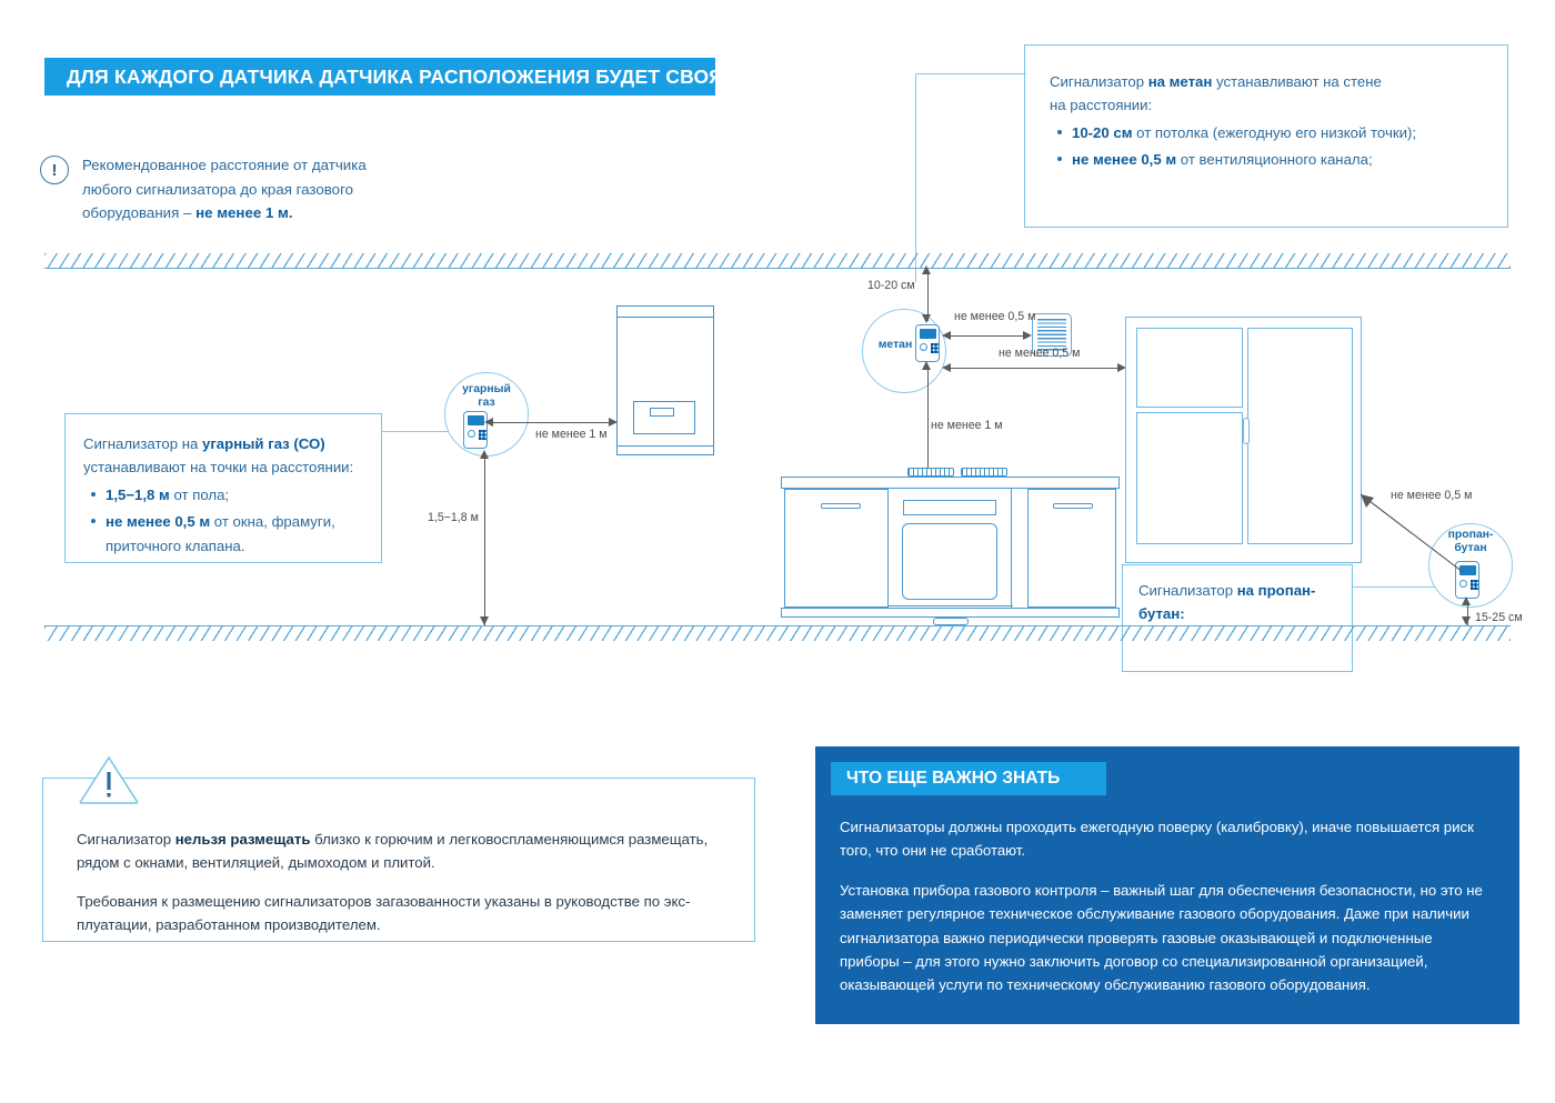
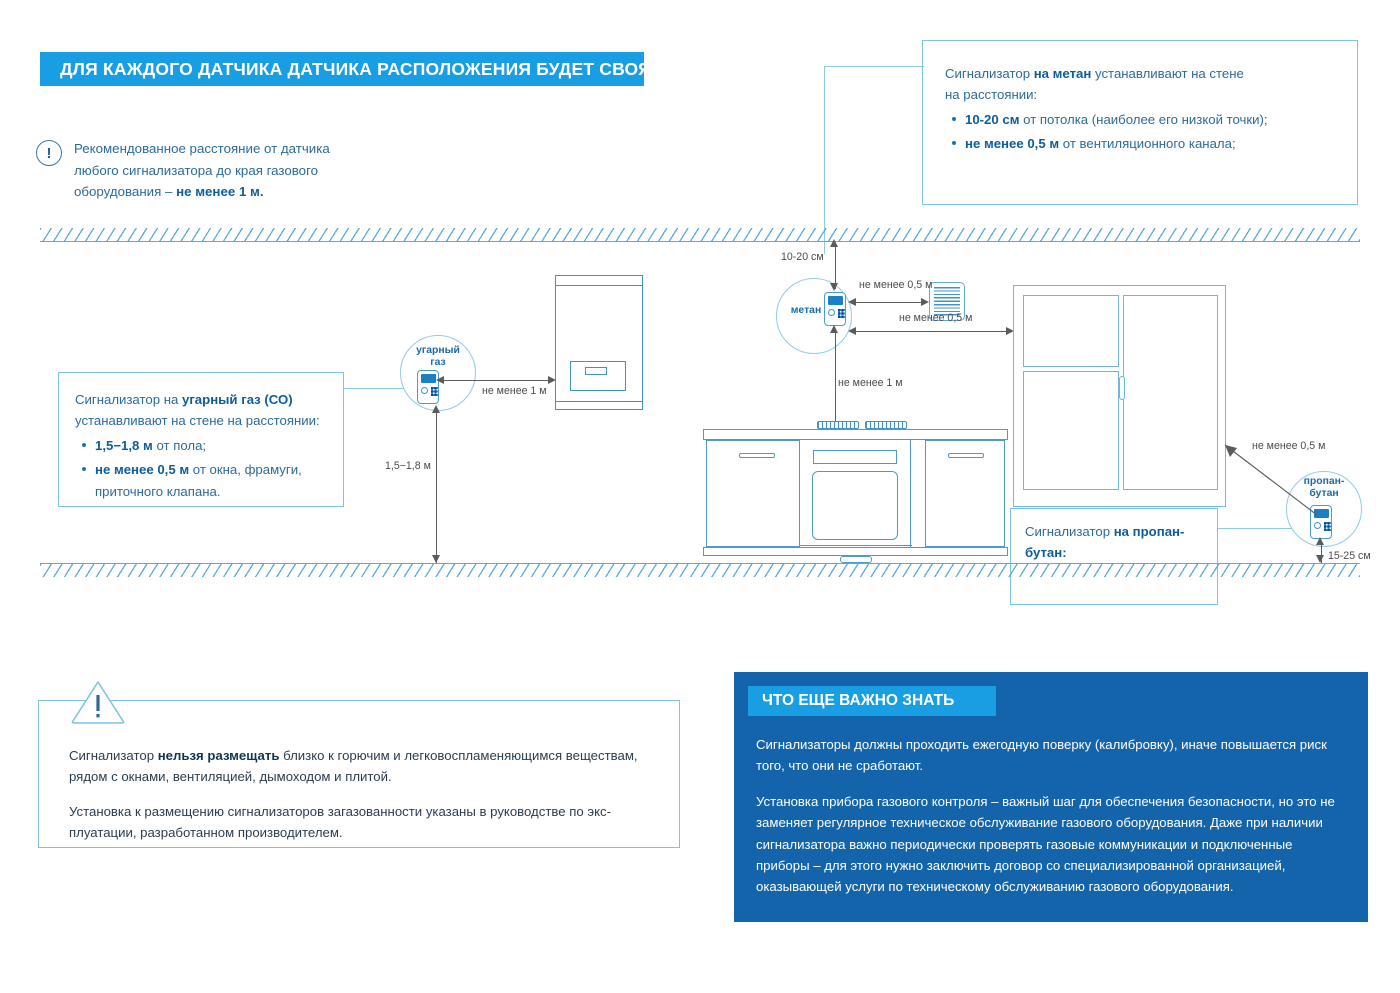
  ДЛЯ КАЖДОГО ДАТЧИКА ДАТЧИКА РАСПОЛОЖЕНИЯ БУДЕТ СВОЯ:
  !
  Рекомендованное расстояние от датчика
  любого сигнализатора до края газового
  оборудования – не менее 1 м.
  Сигнализатор на метан устанавливают на стене
  на расстоянии:
- 10-20 см от потолка (ежегодную его низкой точки);
+ 10-20 см от потолка (наиболее его низкой точки);
  не менее 0,5 м от вентиляционного канала;
  Сигнализатор на угарный газ (СО)
- устанавливают на точки на расстоянии:
+ устанавливают на стене на расстоянии:
  1,5−1,8 м от пола;
  не менее 0,5 м от окна, фрамуги,
  приточного клапана.
  Сигнализатор на пропан-бутан:
  угарный
  газ
  не менее 1 м
  1,5−1,8 м
  метан
  10-20 см
  не менее 0,5 м
  не менее 0,5 м
  не менее 1 м
  пропан-
  бутан
  не менее 0,5 м
  15-25 см
- Сигнализатор нельзя размещать близко к горючим и легковоспламеняющимся размещать, рядом с окнами, вентиляцией, дымоходом и плитой.
+ Сигнализатор нельзя размещать близко к горючим и легковоспламеняющимся веществам, рядом с окнами, вентиляцией, дымоходом и плитой.
- Требования к размещению сигнализаторов загазованности указаны в руководстве по экс-плуатации, разработанном производителем.
+ Установка к размещению сигнализаторов загазованности указаны в руководстве по экс-плуатации, разработанном производителем.
  Сигнализаторы должны проходить ежегодную поверку (калибровку), иначе повышается риск того, что они не сработают.
- Установка прибора газового контроля – важный шаг для обеспечения безопасности, но это не заменяет регулярное техническое обслуживание газового оборудования. Даже при наличии сигнализатора важно периодически проверять газовые оказывающей и подключенные приборы – для этого нужно заключить договор со специализированной организацией, оказывающей услуги по техническому обслуживанию газового оборудования.
+ Установка прибора газового контроля – важный шаг для обеспечения безопасности, но это не заменяет регулярное техническое обслуживание газового оборудования. Даже при наличии сигнализатора важно периодически проверять газовые коммуникации и подключенные приборы – для этого нужно заключить договор со специализированной организацией, оказывающей услуги по техническому обслуживанию газового оборудования.
  ЧТО ЕЩЕ ВАЖНО ЗНАТЬ
